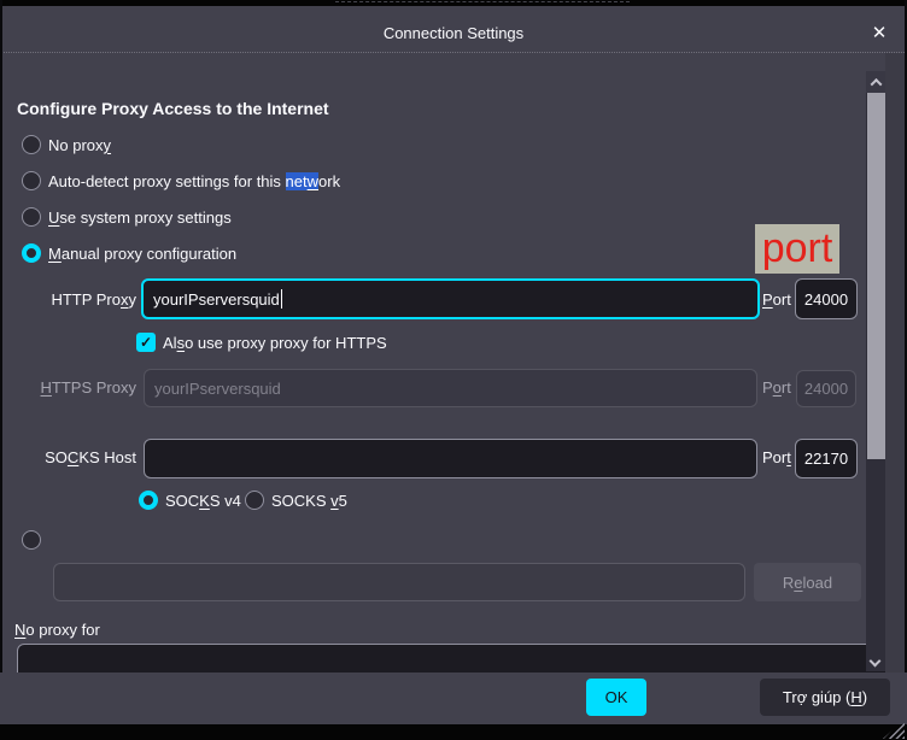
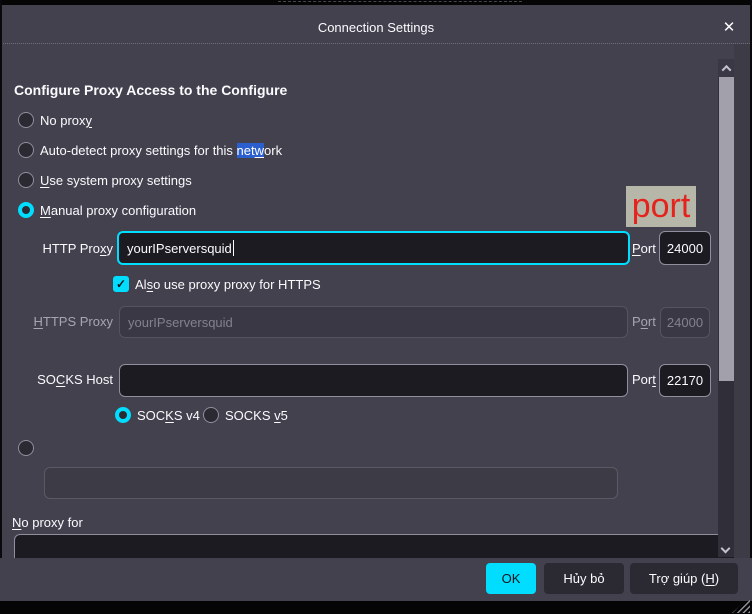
  Connection Settings
  ✕
- Configure Proxy Access to the Internet
+ Configure Proxy Access to the Configure
  No proxy
  Auto-detect proxy settings for this network
  Use system proxy settings
  Manual proxy configuration
  port
  HTTP Proxy
  yourIPserversquid
  Port
  24000
  ✓
  Also use proxy proxy for HTTPS
  HTTPS Proxy
  yourIPserversquid
  Port
  24000
  SOCKS Host
  Port
  22170
  SOCKS v4
  SOCKS v5
- R
- e
- load
  No proxy for
  OK
+ Hủy bỏ
  Trợ giúp (
  H
  )
